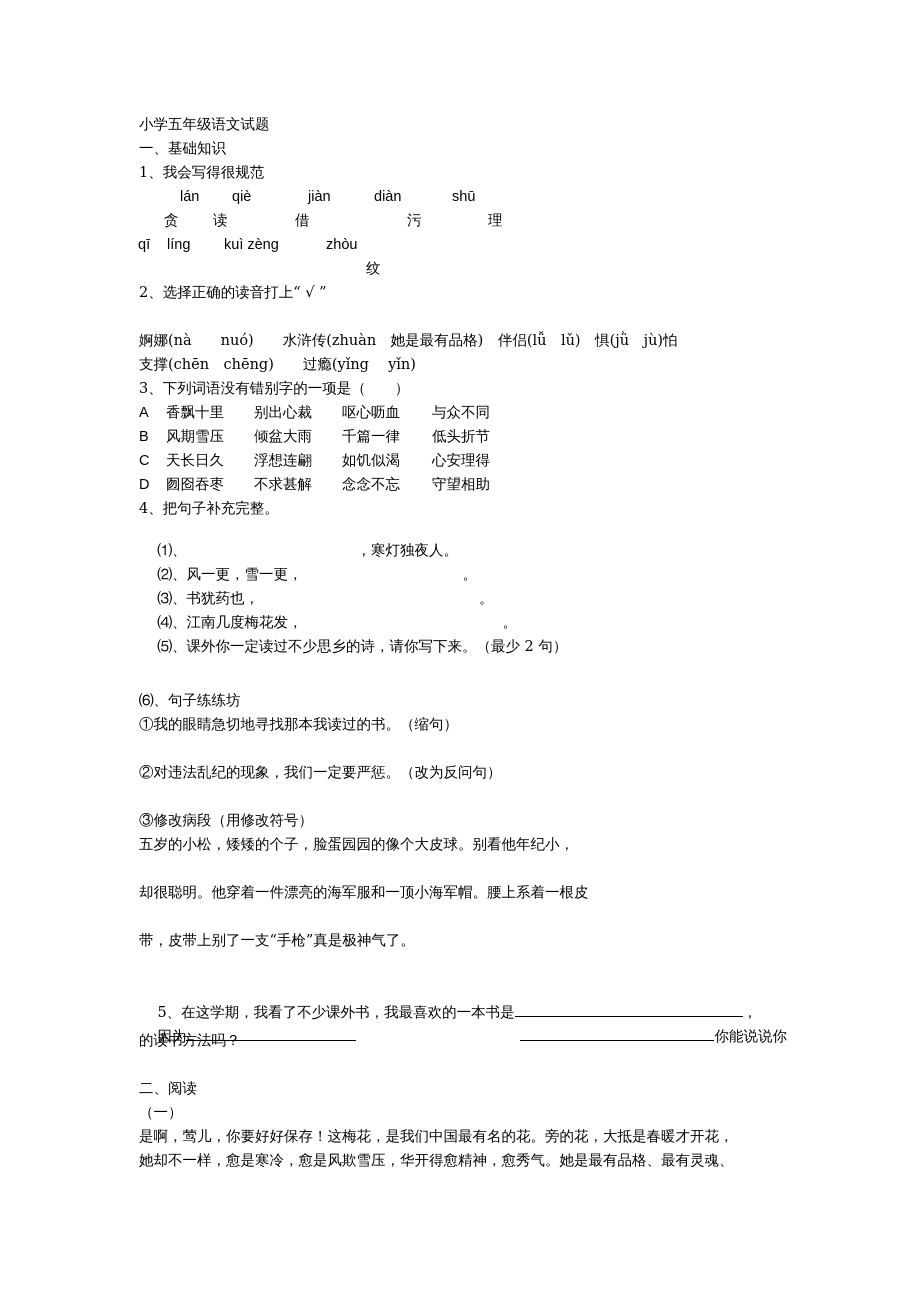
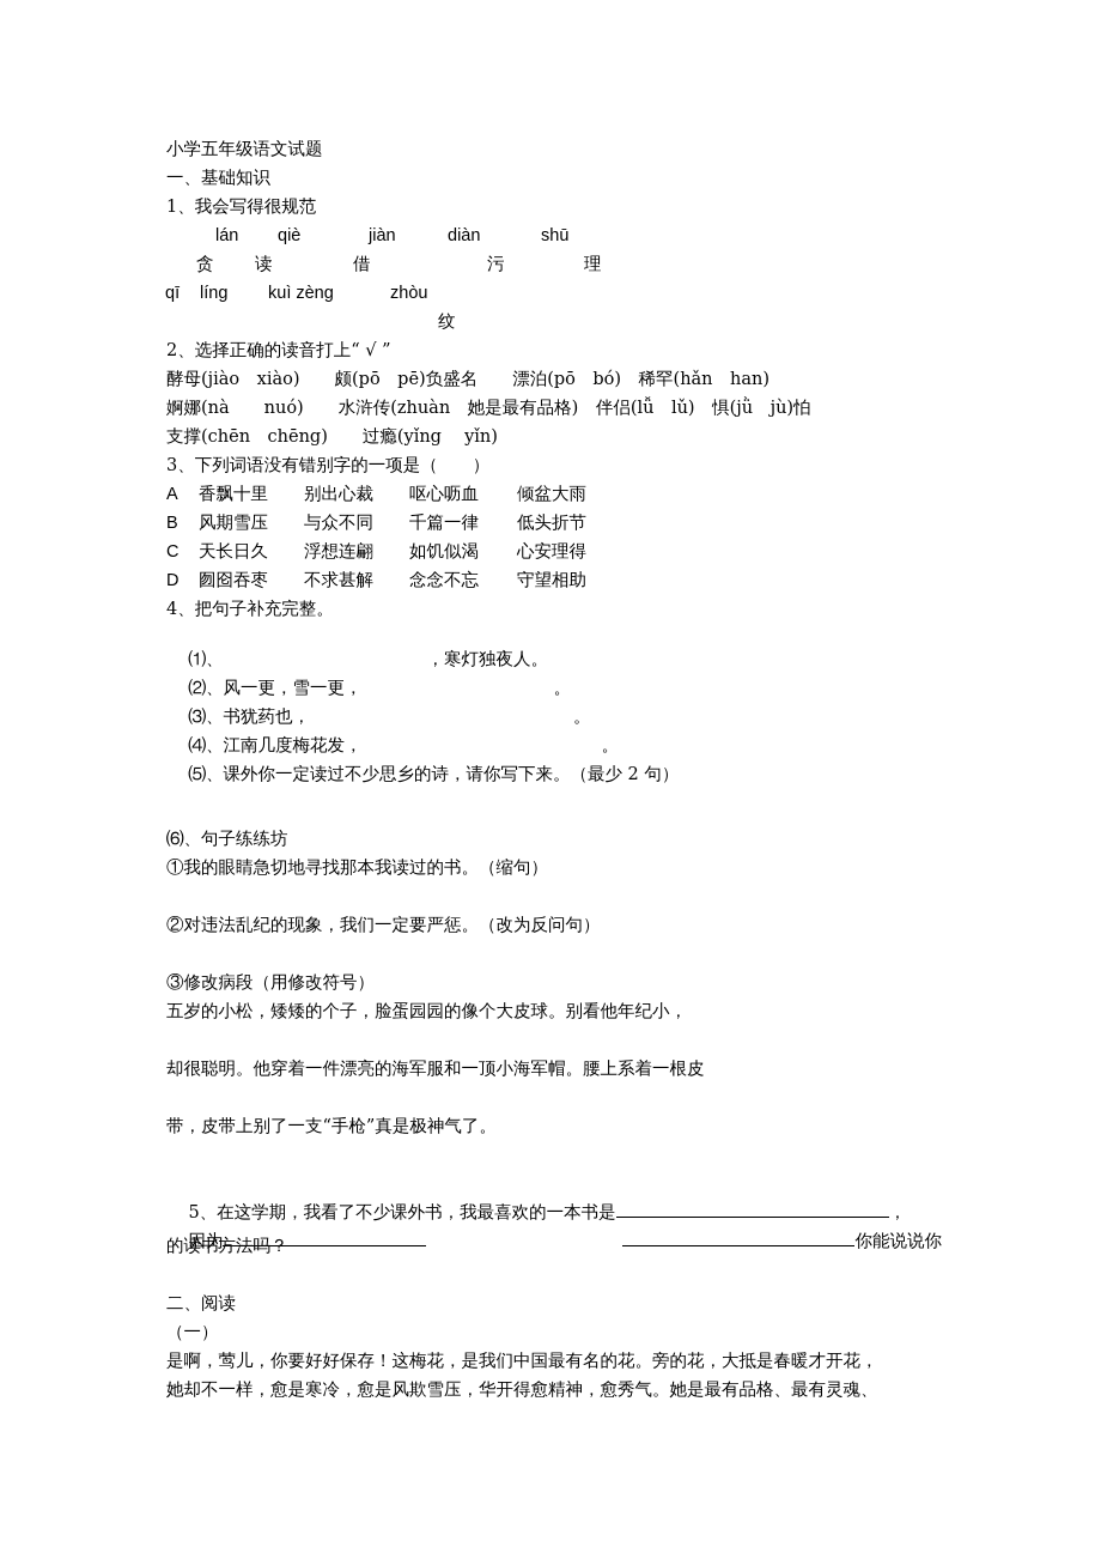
  小学五年级语文试题
  一、基础知识
  1、我会写得很规范
  lán
  qiè
  jiàn
  diàn
  shū
  贪
  读
  借
  污
  理
  qī
  líng
  kuì zèng
  zhòu
  纹
  2、选择正确的读音打上“ √ ”
+ 酵母(jiào xiào) 颇(pō pē)负盛名 漂泊(pō bó) 稀罕(hǎn han)
  婀娜(nà nuó) 水浒传(zhuàn 她是最有品格) 伴侣(lǚ lǔ) 惧(jǜ jù)怕
  支撑(chēn chēng) 过瘾(yǐng yǐn)
  3、下列词语没有错别字的一项是（ ）
  A
  香飘十里
  别出心裁
  呕心呖血
- 与众不同
+ 倾盆大雨
  B
  风期雪压
- 倾盆大雨
+ 与众不同
  千篇一律
  低头折节
  C
  天长日久
  浮想连翩
  如饥似渴
  心安理得
  D
  囫囵吞枣
  不求甚解
  念念不忘
  守望相助
  4、把句子补充完整。
  ⑴、 ，寒灯独夜人。
  ⑵、风一更，雪一更， 。
  ⑶、书犹药也， 。
  ⑷、江南几度梅花发， 。
  ⑸、课外你一定读过不少思乡的诗，请你写下来。（最少 2 句）
  ⑹、句子练练坊
  ①我的眼睛急切地寻找那本我读过的书。（缩句）
  ②对违法乱纪的现象，我们一定要严惩。（改为反问句）
  ③修改病段（用修改符号）
  五岁的小松，矮矮的个子，脸蛋园园的像个大皮球。别看他年纪小，
  却很聪明。他穿着一件漂亮的海军服和一顶小海军帽。腰上系着一根皮
  带，皮带上别了一支“手枪”真是极神气了。
  5、在这学期，我看了不少课外书，我最喜欢的一本书是 ，
  因为 你能说说你
  的读书方法吗？
  二、阅读
  （一）
  是啊，莺儿，你要好好保存！这梅花，是我们中国最有名的花。旁的花，大抵是春暖才开花，
  她却不一样，愈是寒冷，愈是风欺雪压，华开得愈精神，愈秀气。她是最有品格、最有灵魂、
